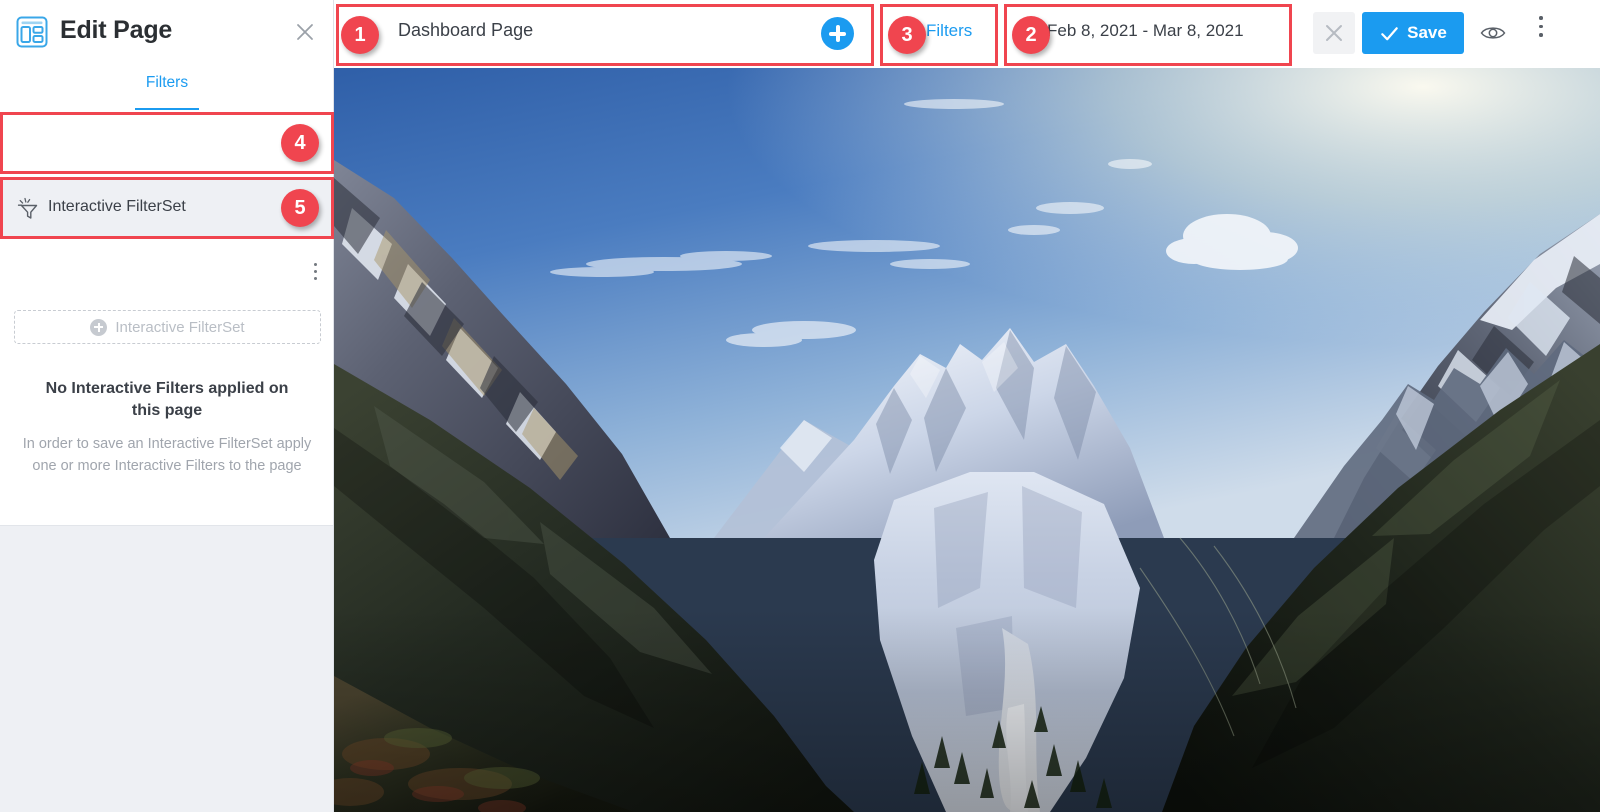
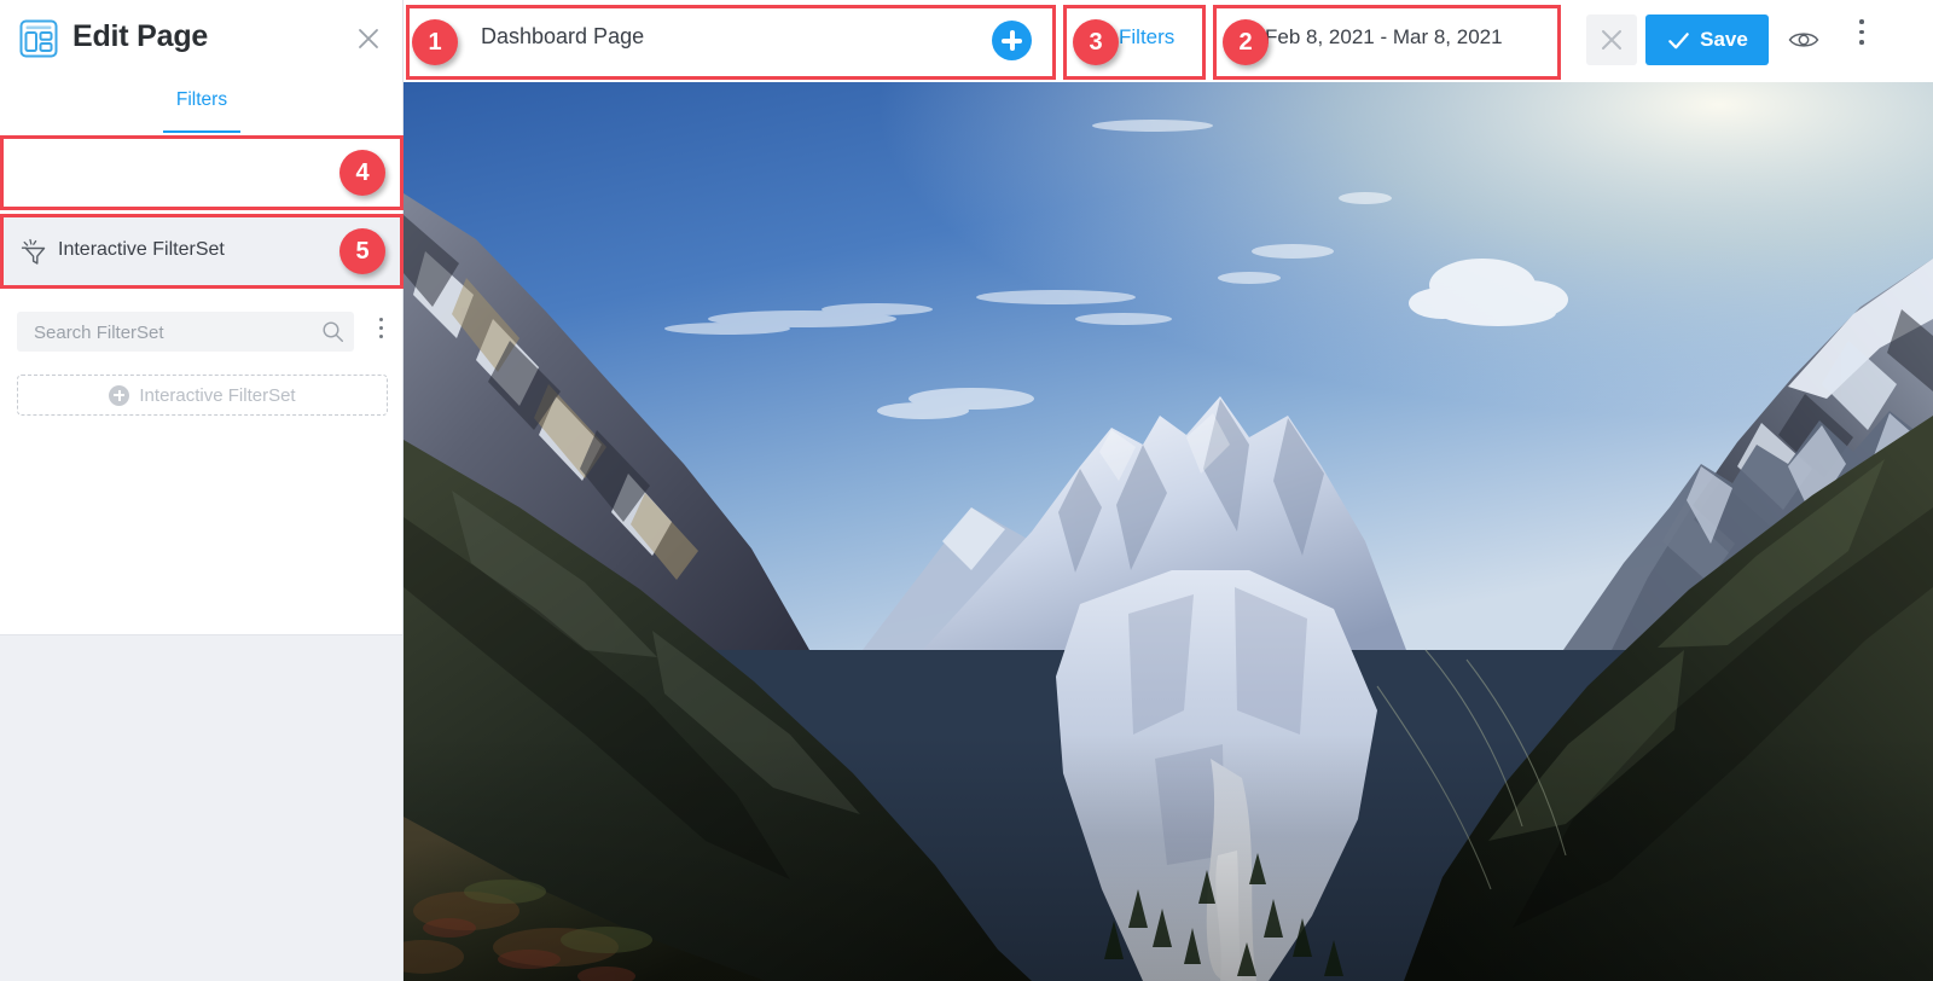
  Edit Page
  Filters
  Interactive FilterSet
+ Search FilterSet
  Interactive FilterSet
- No Interactive Filters applied on this page
- In order to save an Interactive FilterSet apply one or more Interactive Filters to the page
  Dashboard Page
  Filters
  Feb 8, 2021 - Mar 8, 2021
  Save
  1
  3
  2
  4
  5
